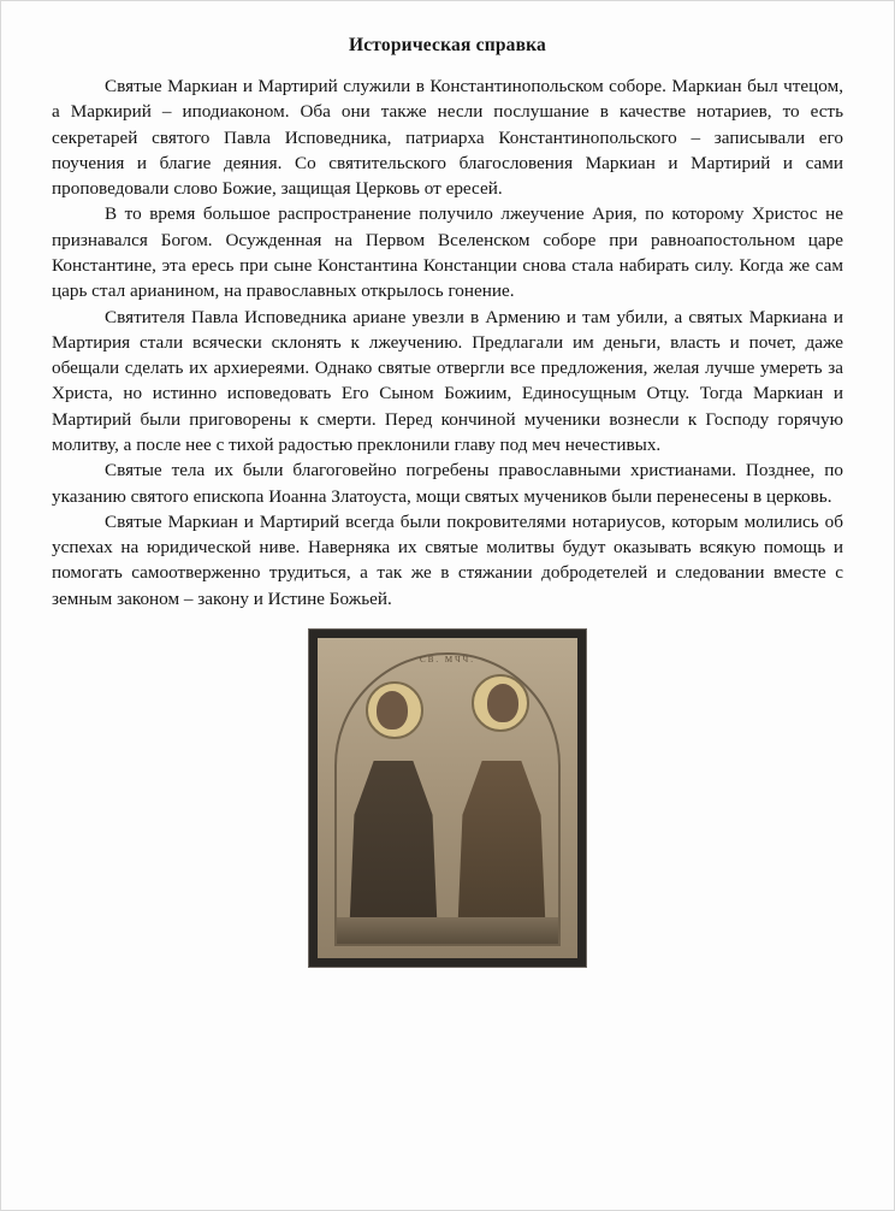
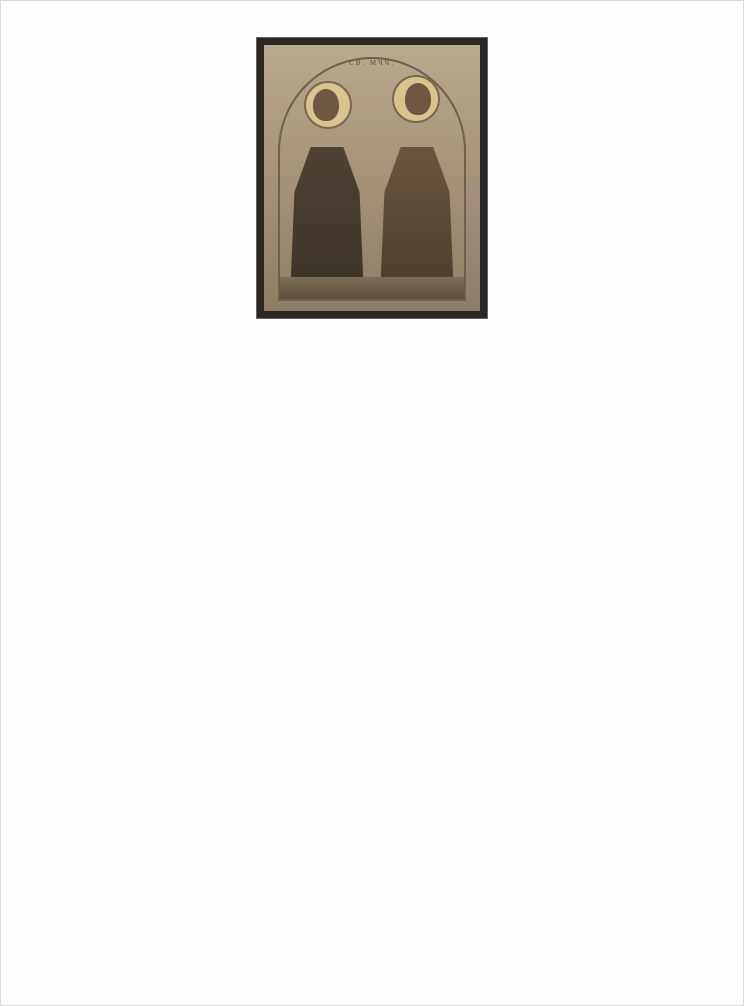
- Историческая справка
- Святые Маркиан и Мартирий служили в Константинопольском соборе. Маркиан был чтецом, а Маркирий – иподиаконом. Оба они также несли послушание в качестве нотариев, то есть секретарей святого Павла Исповедника, патриарха Константинопольского – записывали его поучения и благие деяния. Со святительского благословения Маркиан и Мартирий и сами проповедовали слово Божие, защищая Церковь от ересей.
- В то время большое распространение получило лжеучение Ария, по которому Христос не признавался Богом. Осужденная на Первом Вселенском соборе при равноапостольном царе Константине, эта ересь при сыне Константина Констанции снова стала набирать силу. Когда же сам царь стал арианином, на православных открылось гонение.
- Святителя Павла Исповедника ариане увезли в Армению и там убили, а святых Маркиана и Мартирия стали всячески склонять к лжеучению. Предлагали им деньги, власть и почет, даже обещали сделать их архиереями. Однако святые отвергли все предложения, желая лучше умереть за Христа, но истинно исповедовать Его Сыном Божиим, Единосущным Отцу. Тогда Маркиан и Мартирий были приговорены к смерти. Перед кончиной мученики вознесли к Господу горячую молитву, а после нее с тихой радостью преклонили главу под меч нечестивых.
- Святые тела их были благоговейно погребены православными христианами. Позднее, по указанию святого епископа Иоанна Златоуста, мощи святых мучеников были перенесены в церковь.
- Святые Маркиан и Мартирий всегда были покровителями нотариусов, которым молились об успехах на юридической ниве. Наверняка их святые молитвы будут оказывать всякую помощь и помогать самоотверженно трудиться, а так же в стяжании добродетелей и следовании вместе с земным законом – закону и Истине Божьей.
  СВ. МЧЧ.
